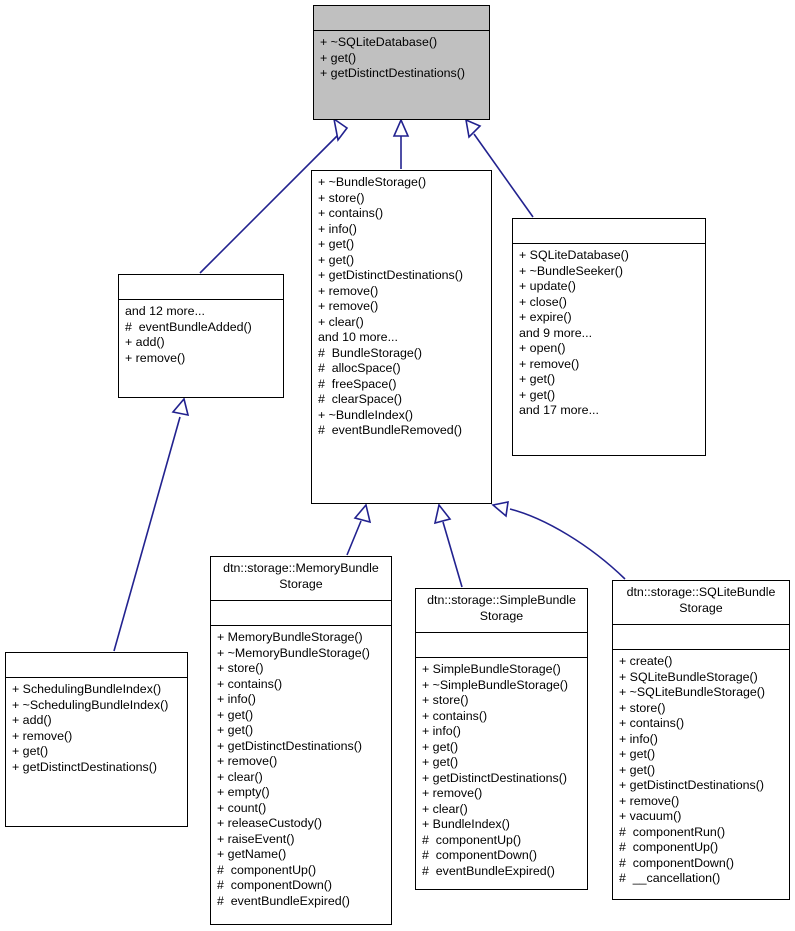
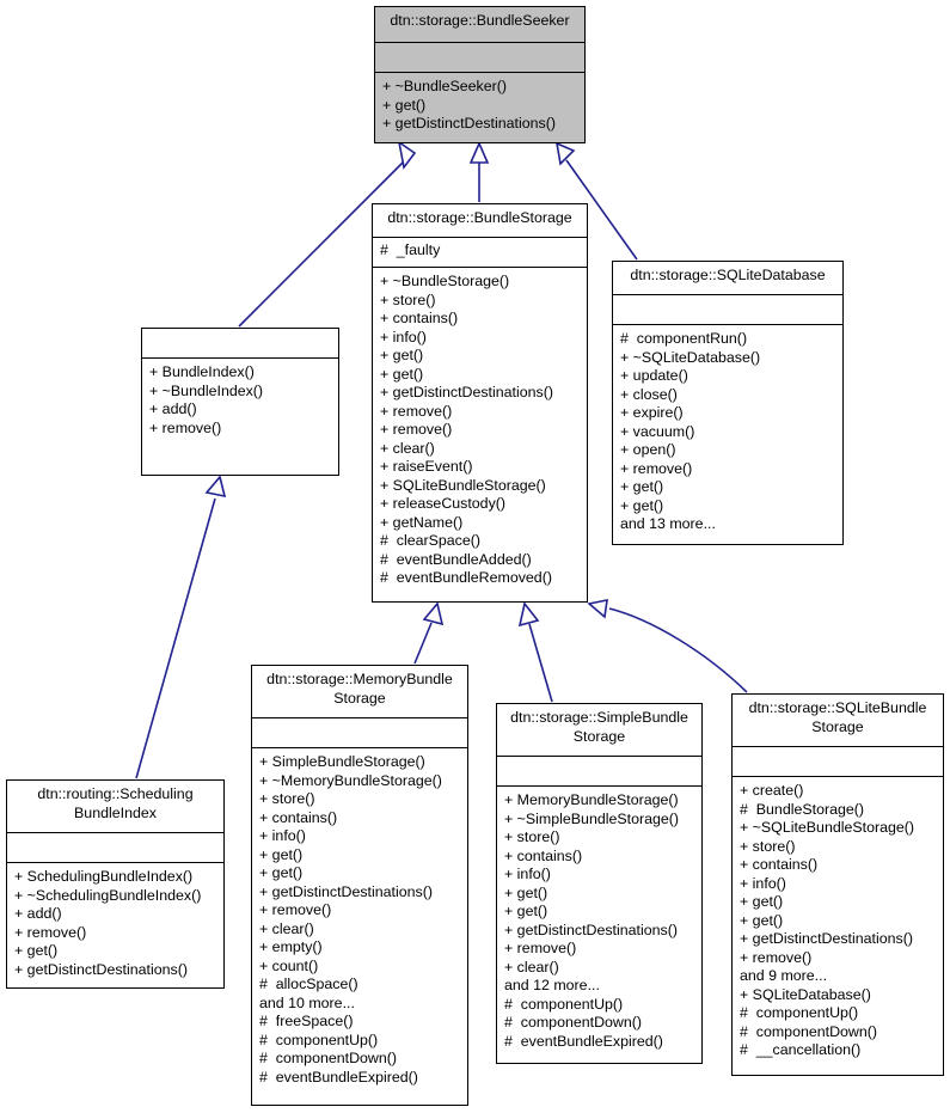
+ dtn::storage::BundleSeeker
- + ~SQLiteDatabase()
+ + ~BundleSeeker()
  + get()
  + getDistinctDestinations()
+ dtn::storage::BundleStorage
+ # _faulty
  + ~BundleStorage()
  + store()
  + contains()
  + info()
  + get()
  + get()
  + getDistinctDestinations()
  + remove()
  + remove()
  + clear()
- and 10 more...
+ + raiseEvent()
- # BundleStorage()
+ + SQLiteBundleStorage()
- # allocSpace()
+ + releaseCustody()
- # freeSpace()
+ + getName()
  # clearSpace()
- + ~BundleIndex()
+ # eventBundleAdded()
  # eventBundleRemoved()
+ dtn::storage::SQLiteDatabase
- + SQLiteDatabase()
+ # componentRun()
- + ~BundleSeeker()
+ + ~SQLiteDatabase()
  + update()
  + close()
  + expire()
- and 9 more...
+ + vacuum()
  + open()
  + remove()
  + get()
  + get()
- and 17 more...
+ and 13 more...
- and 12 more...
+ + BundleIndex()
- # eventBundleAdded()
+ + ~BundleIndex()
  + add()
  + remove()
+ dtn::routing::Scheduling
+ BundleIndex
  + SchedulingBundleIndex()
  + ~SchedulingBundleIndex()
  + add()
  + remove()
  + get()
  + getDistinctDestinations()
  dtn::storage::MemoryBundle
  Storage
- + MemoryBundleStorage()
+ + SimpleBundleStorage()
  + ~MemoryBundleStorage()
  + store()
  + contains()
  + info()
  + get()
  + get()
  + getDistinctDestinations()
  + remove()
  + clear()
  + empty()
  + count()
- + releaseCustody()
+ # allocSpace()
- + raiseEvent()
+ and 10 more...
- + getName()
+ # freeSpace()
  # componentUp()
  # componentDown()
  # eventBundleExpired()
  dtn::storage::SimpleBundle
  Storage
- + SimpleBundleStorage()
+ + MemoryBundleStorage()
  + ~SimpleBundleStorage()
  + store()
  + contains()
  + info()
  + get()
  + get()
  + getDistinctDestinations()
  + remove()
  + clear()
- + BundleIndex()
+ and 12 more...
  # componentUp()
  # componentDown()
  # eventBundleExpired()
  dtn::storage::SQLiteBundle
  Storage
  + create()
- + SQLiteBundleStorage()
+ # BundleStorage()
  + ~SQLiteBundleStorage()
  + store()
  + contains()
  + info()
  + get()
  + get()
  + getDistinctDestinations()
  + remove()
- + vacuum()
+ and 9 more...
- # componentRun()
+ + SQLiteDatabase()
  # componentUp()
  # componentDown()
  # __cancellation()
